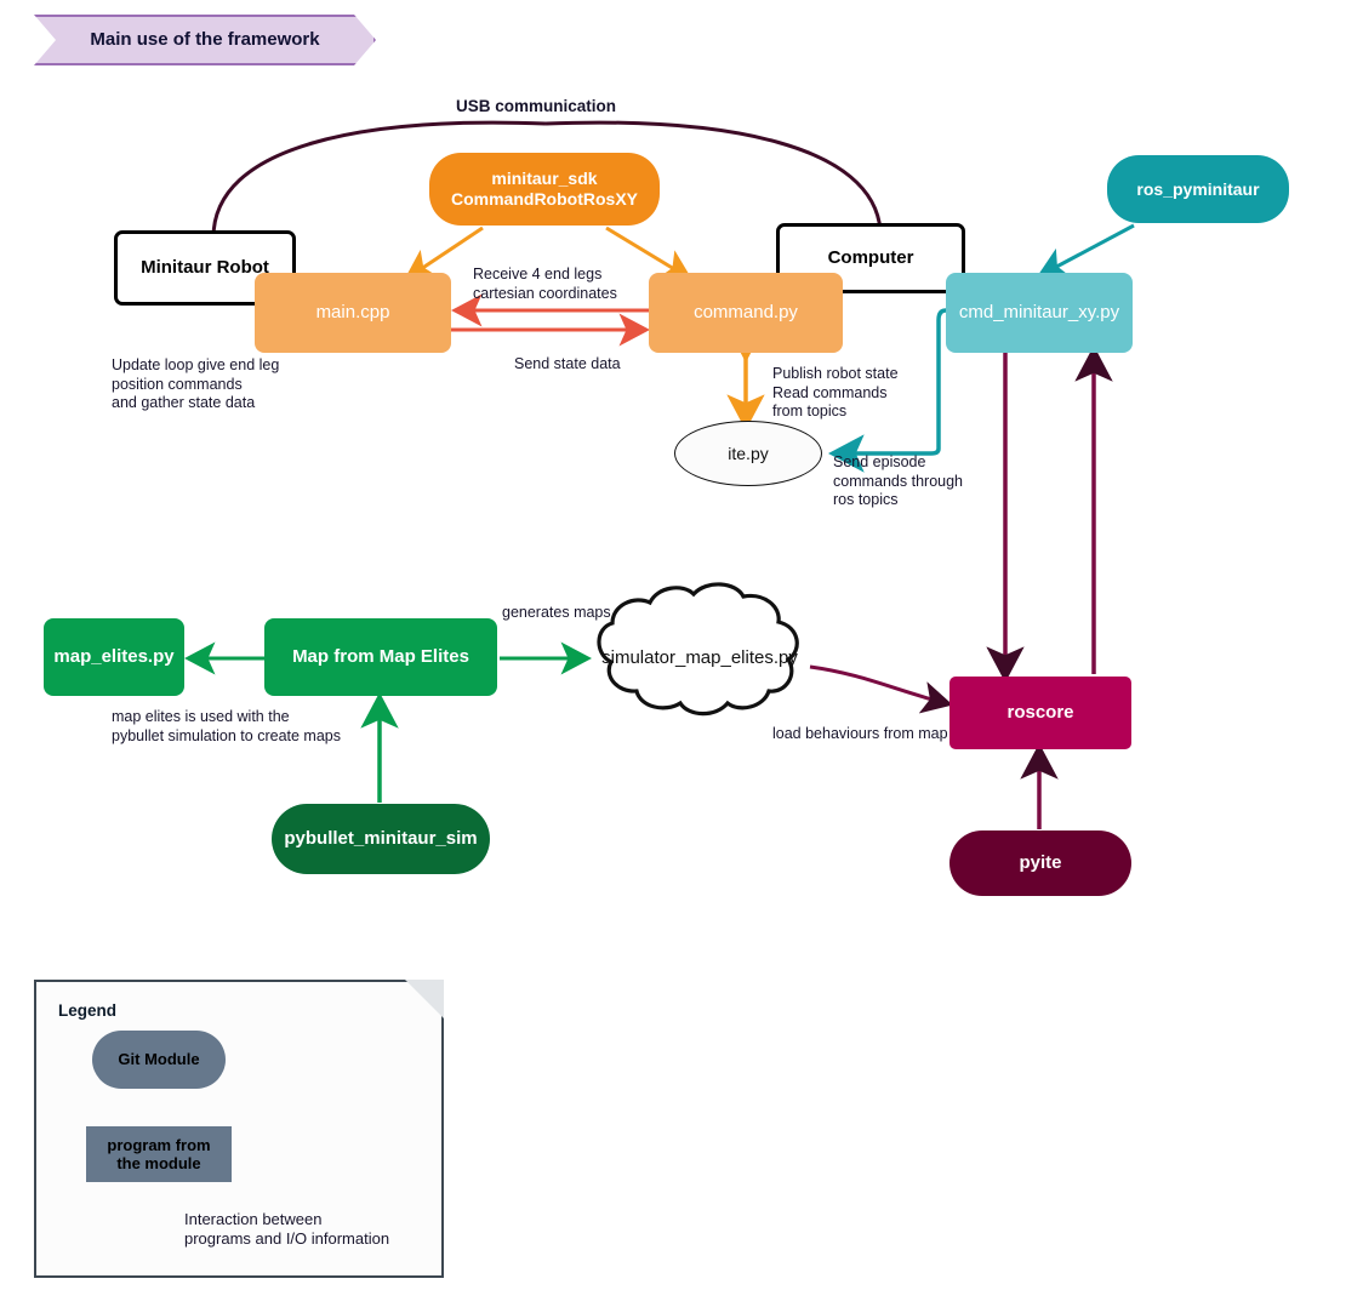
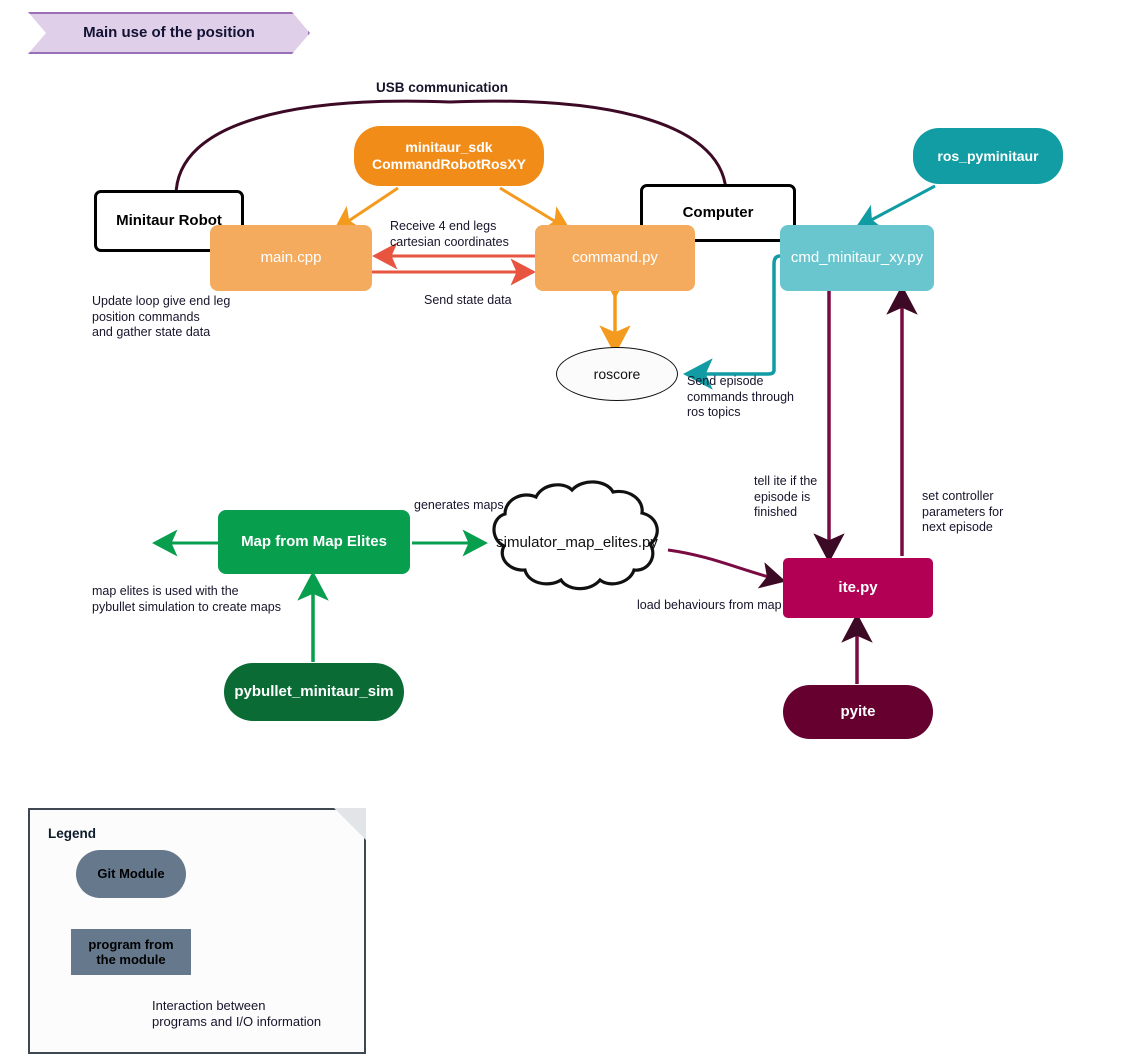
- Main use of the framework
+ Main use of the position
  Minitaur Robot
  Computer
  minitaur_sdk
  CommandRobotRosXY
  main.cpp
  command.py
  ros_pyminitaur
  cmd_minitaur_xy.py
- ite.py
+ roscore
- map_elites.py
  Map from Map Elites
  pybullet_minitaur_sim
  simulator_map_elites.py
- roscore
+ ite.py
  pyite
  USB communication
  Update loop give end leg
  position commands
  and gather state data
  Receive 4 end legs
  cartesian coordinates
  Send state data
- Publish robot state
- Read commands
- from topics
  Send episode
  commands through
  ros topics
+ tell ite if the
+ episode is
+ finished
+ set controller
+ parameters for
+ next episode
  generates maps
  load behaviours from map
  map elites is used with the
  pybullet simulation to create maps
  Legend
  Git Module
  program from
  the module
  Interaction between
  programs and I/O information
